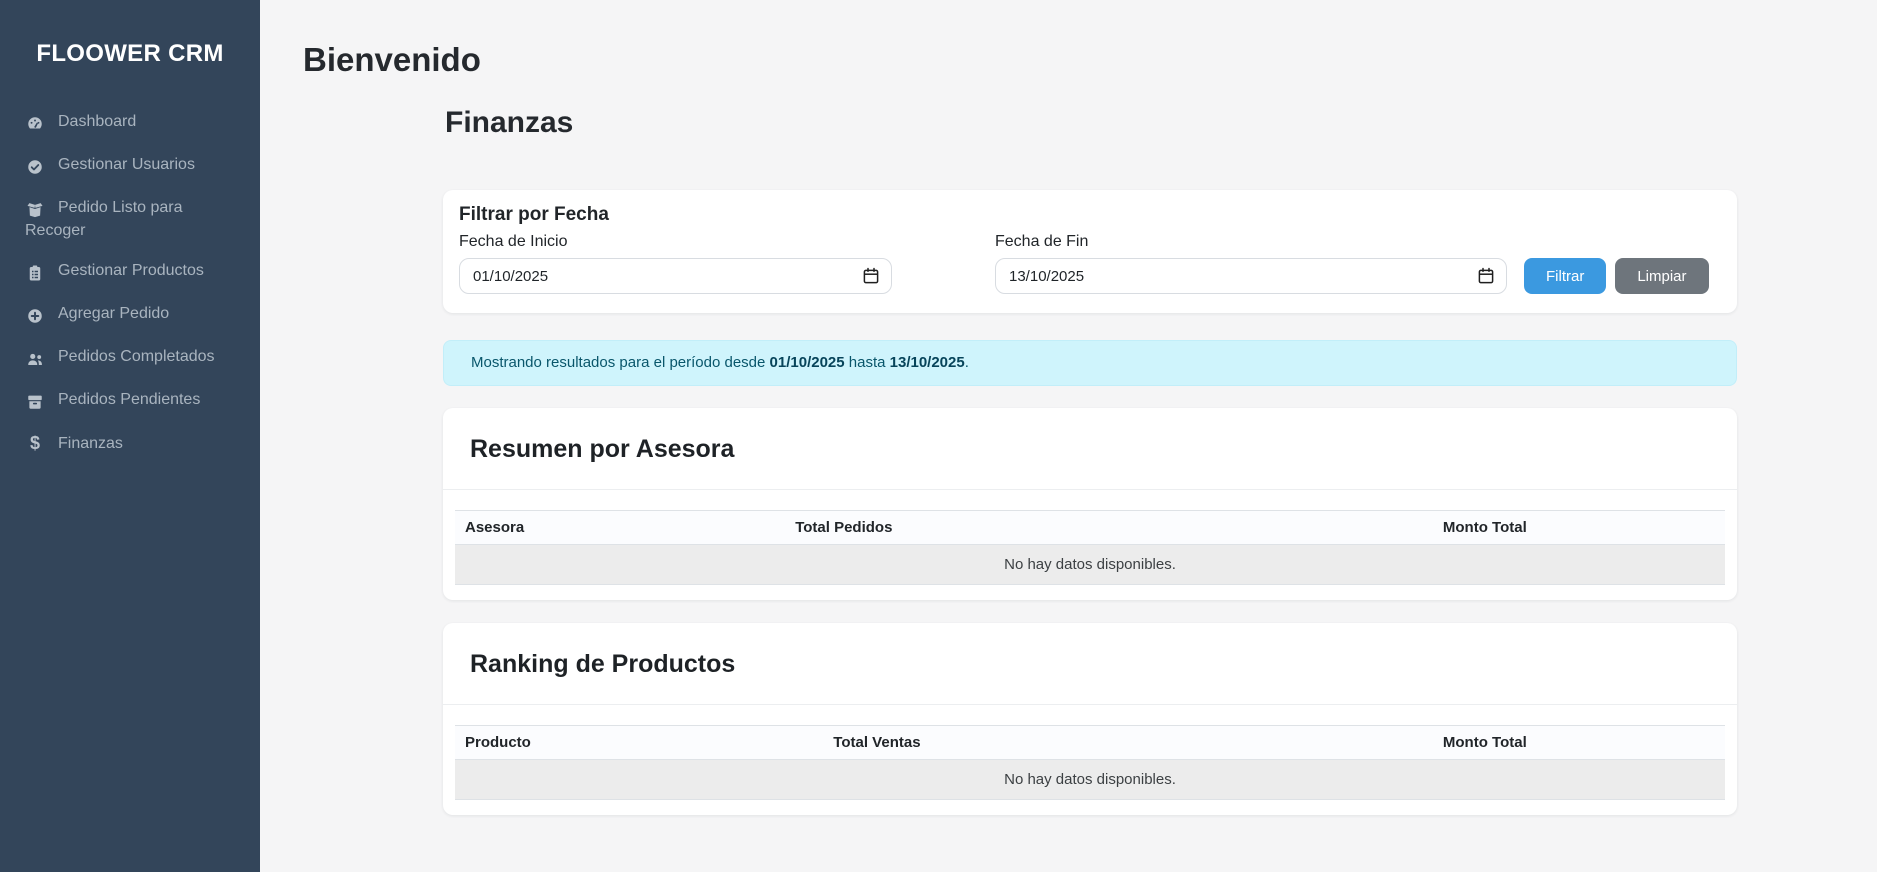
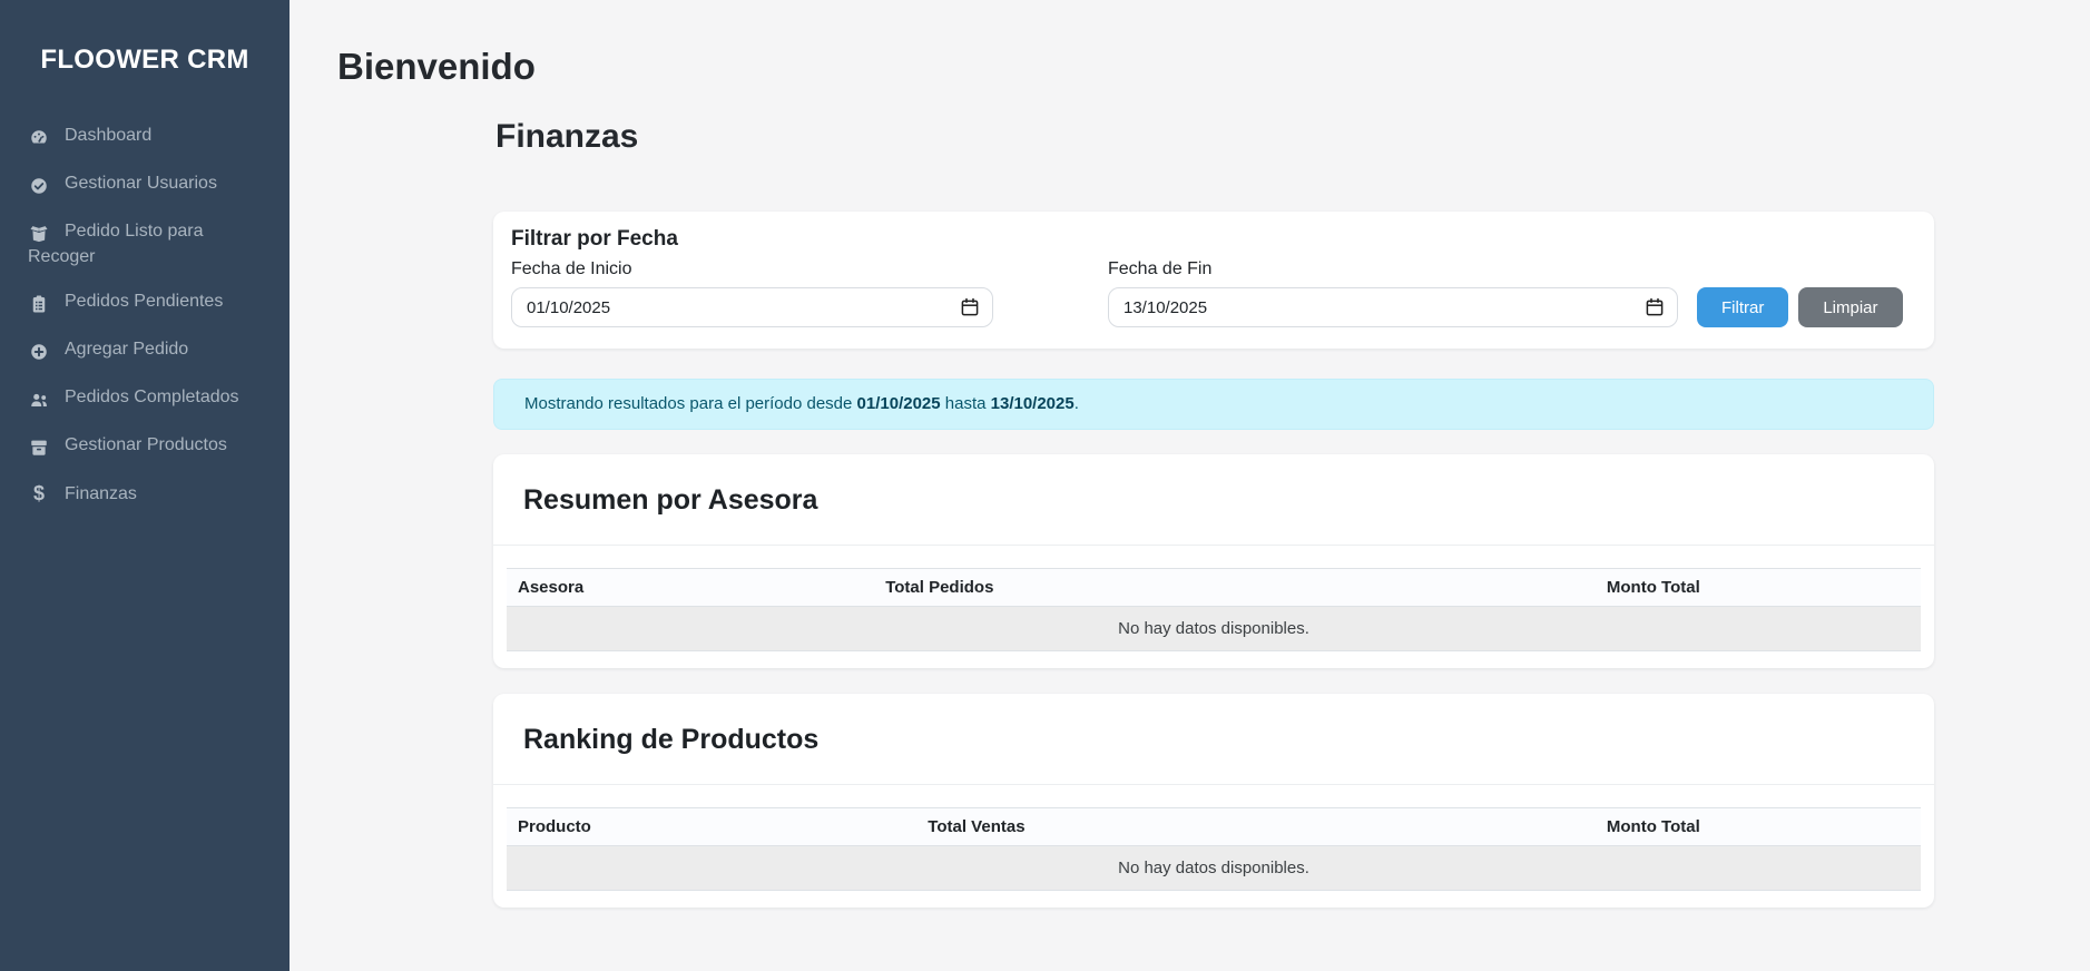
  FLOOWER CRM
  Dashboard
  Gestionar Usuarios
  Pedido Listo para Recoger
- Gestionar Productos
+ Pedidos Pendientes
  Agregar Pedido
  Pedidos Completados
- Pedidos Pendientes
+ Gestionar Productos
  $ Finanzas
  Bienvenido
  Finanzas
  Filtrar por Fecha
  Fecha de Inicio
  01/10/2025
  Fecha de Fin
  13/10/2025
  Filtrar
  Limpiar
  Mostrando resultados para el período desde 01/10/2025 hasta 13/10/2025.
  Resumen por Asesora
  Asesora	Total Pedidos	Monto Total
  No hay datos disponibles.
  Ranking de Productos
  Producto	Total Ventas	Monto Total
  No hay datos disponibles.
